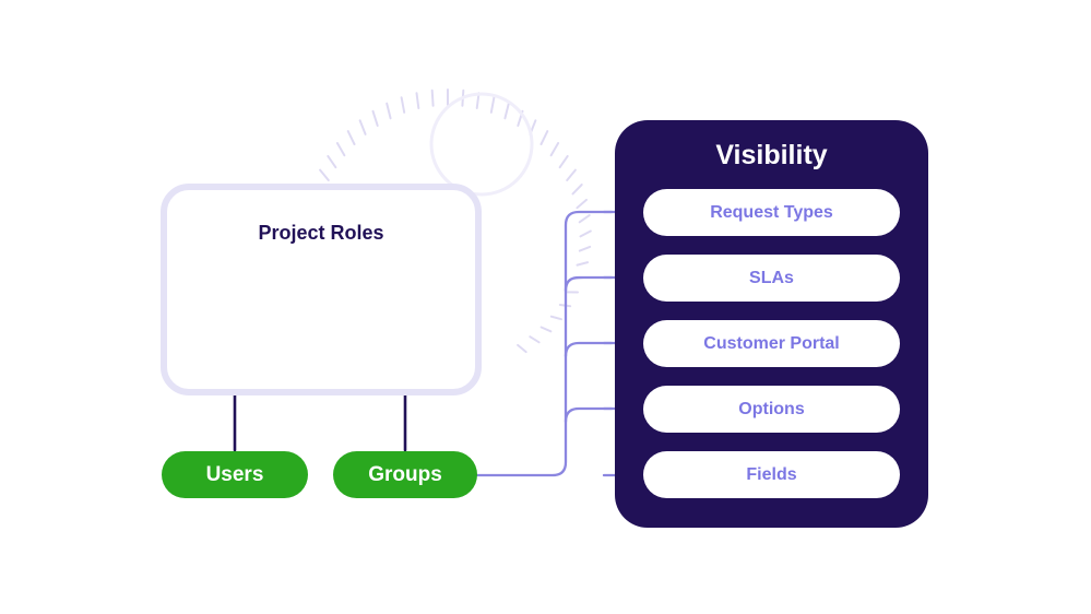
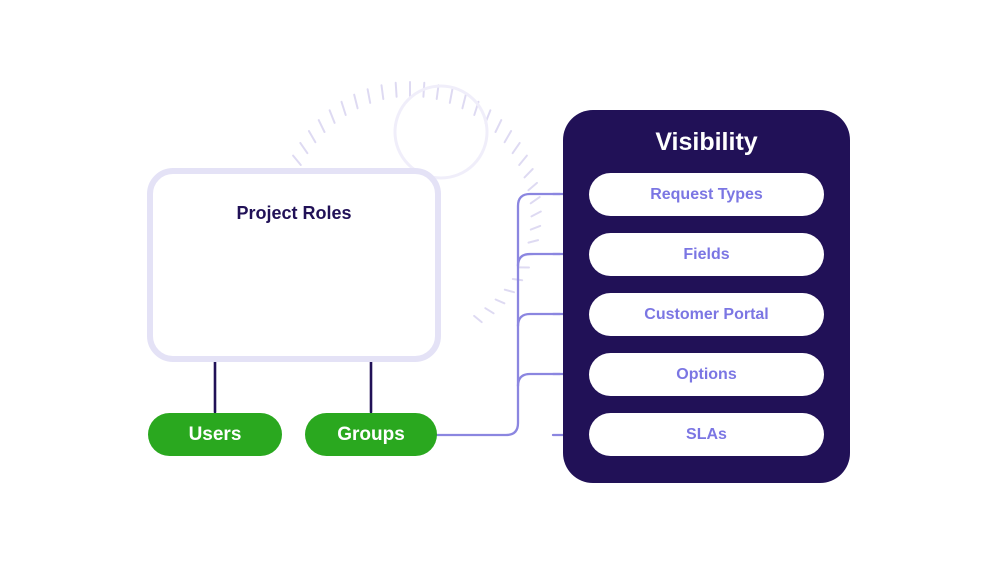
  Project Roles
  Users
  Groups
  Visibility
  Request Types
- SLAs
+ Fields
  Customer Portal
  Options
- Fields
+ SLAs
